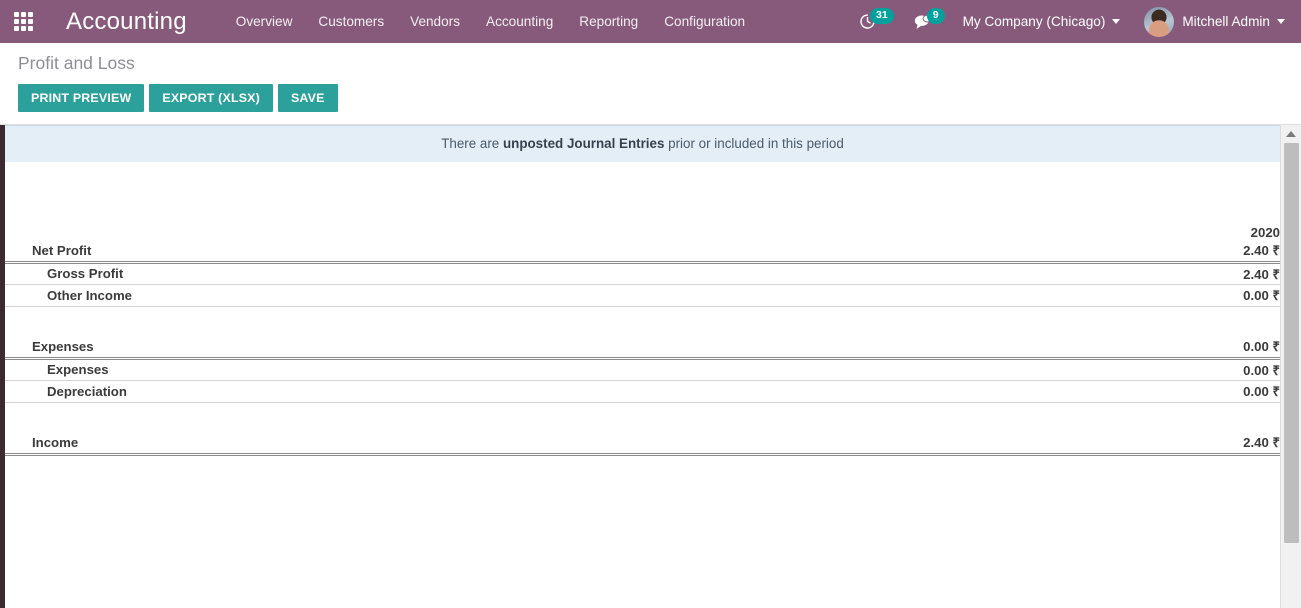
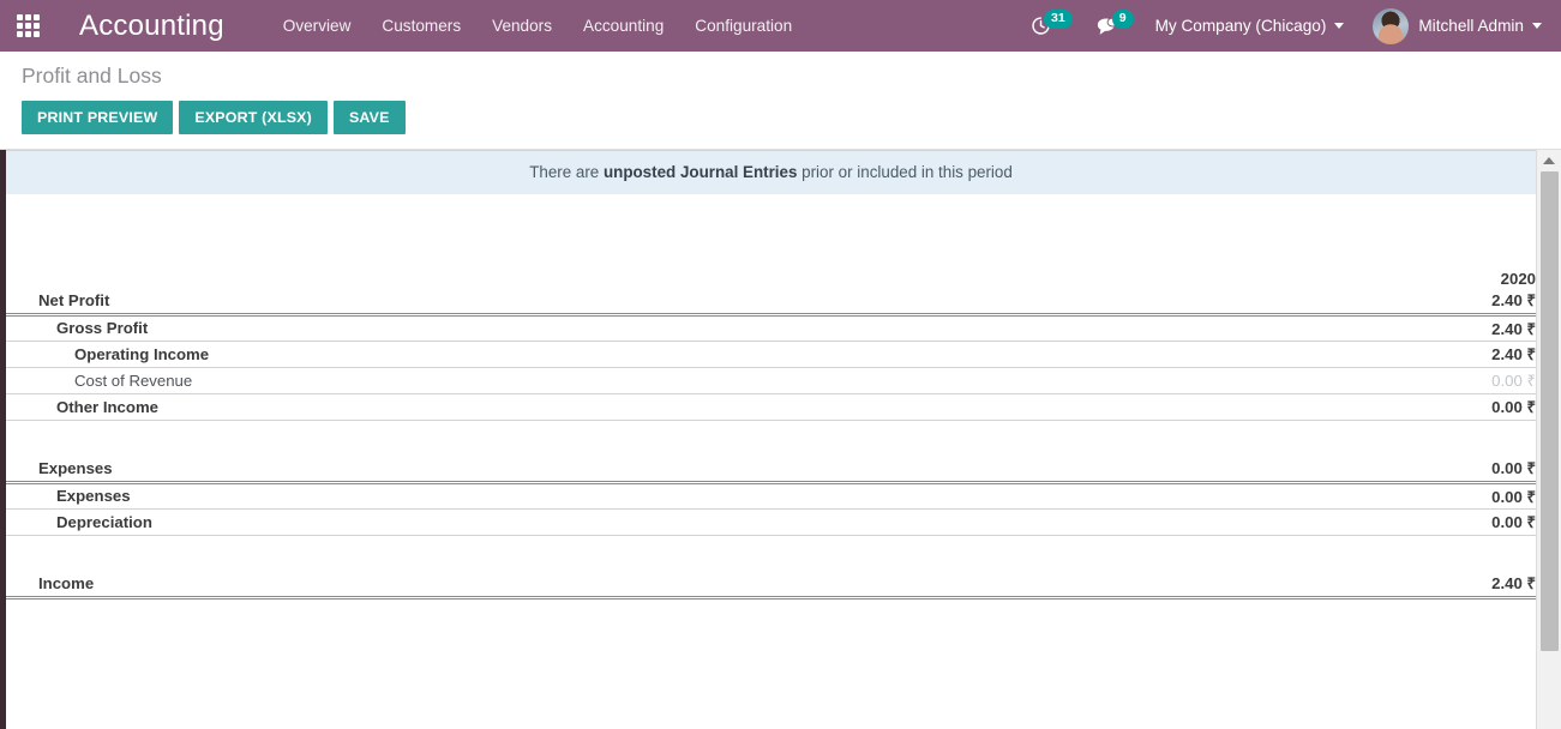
  Accounting
  Overview
  Customers
  Vendors
  Accounting
- Reporting
  Configuration
  31
  9
  My Company (Chicago)
  Mitchell Admin
  Profit and Loss
  PRINT PREVIEW
  EXPORT (XLSX)
  SAVE
  There are unposted Journal Entries prior or included in this period
  	2020
  Net Profit	2.40 ₹
  Gross Profit	2.40 ₹
+ Operating Income	2.40 ₹
+ Cost of Revenue	0.00 ₹
  Other Income	0.00 ₹
  Expenses	0.00 ₹
  Expenses	0.00 ₹
  Depreciation	0.00 ₹
  Income	2.40 ₹
